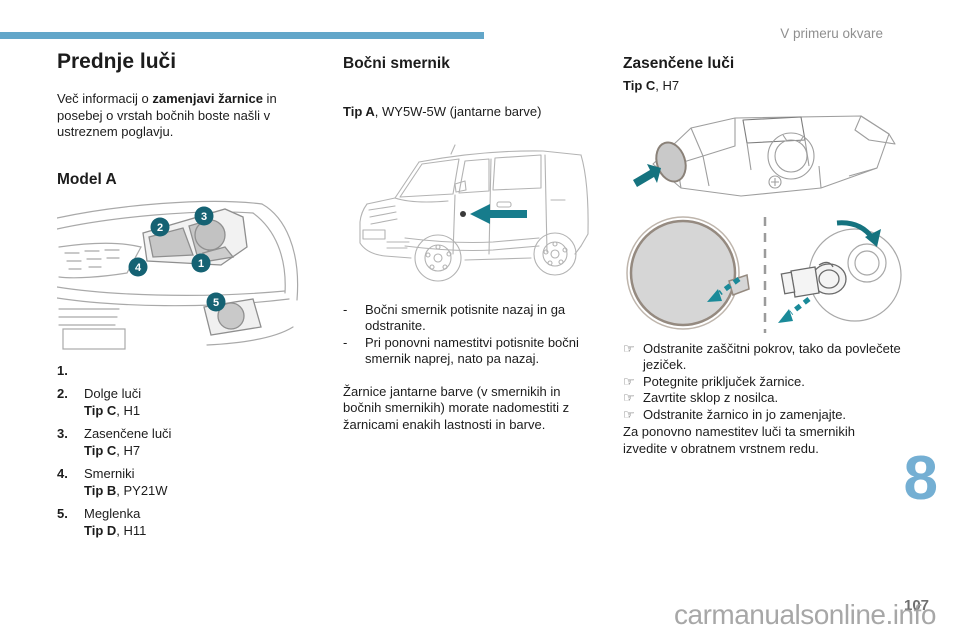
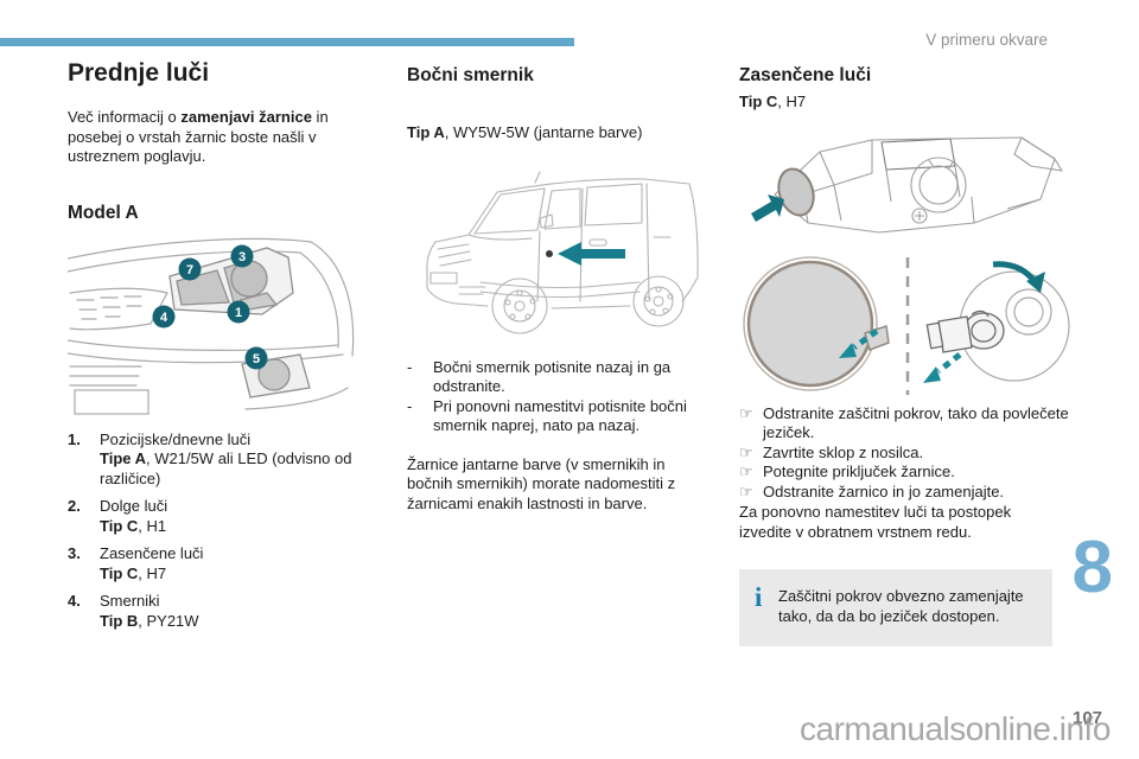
  V primeru okvare
  Prednje luči
- Več informacij o zamenjavi žarnice in posebej o vrstah bočnih boste našli v ustreznem poglavju.
+ Več informacij o zamenjavi žarnice in posebej o vrstah žarnic boste našli v ustreznem poglavju.
  Model A
  1
- 2
+ 7
  3
  4
  5
  1.
+ Pozicijske/dnevne luči
+ Tipe A, W21/5W ali LED (odvisno od različice)
  2.
  Dolge luči
  Tip C, H1
  3.
  Zasenčene luči
  Tip C, H7
  4.
  Smerniki
  Tip B, PY21W
- 5.
- Meglenka
- Tip D, H11
  Bočni smernik
  Tip A, WY5W-5W (jantarne barve)
  -
  Bočni smernik potisnite nazaj in ga odstranite.
  -
  Pri ponovni namestitvi potisnite bočni smernik naprej, nato pa nazaj.
  Žarnice jantarne barve (v smernikih in bočnih smernikih) morate nadomestiti z žarnicami enakih lastnosti in barve.
  Zasenčene luči
  Tip C, H7
  ☞
  Odstranite zaščitni pokrov, tako da povlečete jeziček.
  ☞
- Potegnite priključek žarnice.
+ Zavrtite sklop z nosilca.
  ☞
- Zavrtite sklop z nosilca.
+ Potegnite priključek žarnice.
  ☞
  Odstranite žarnico in jo zamenjajte.
- Za ponovno namestitev luči ta smernikih izvedite v obratnem vrstnem redu.
+ Za ponovno namestitev luči ta postopek izvedite v obratnem vrstnem redu.
+ i
+ Zaščitni pokrov obvezno zamenjajte tako, da da bo jeziček dostopen.
  8
  107
  carmanualsonline.info
